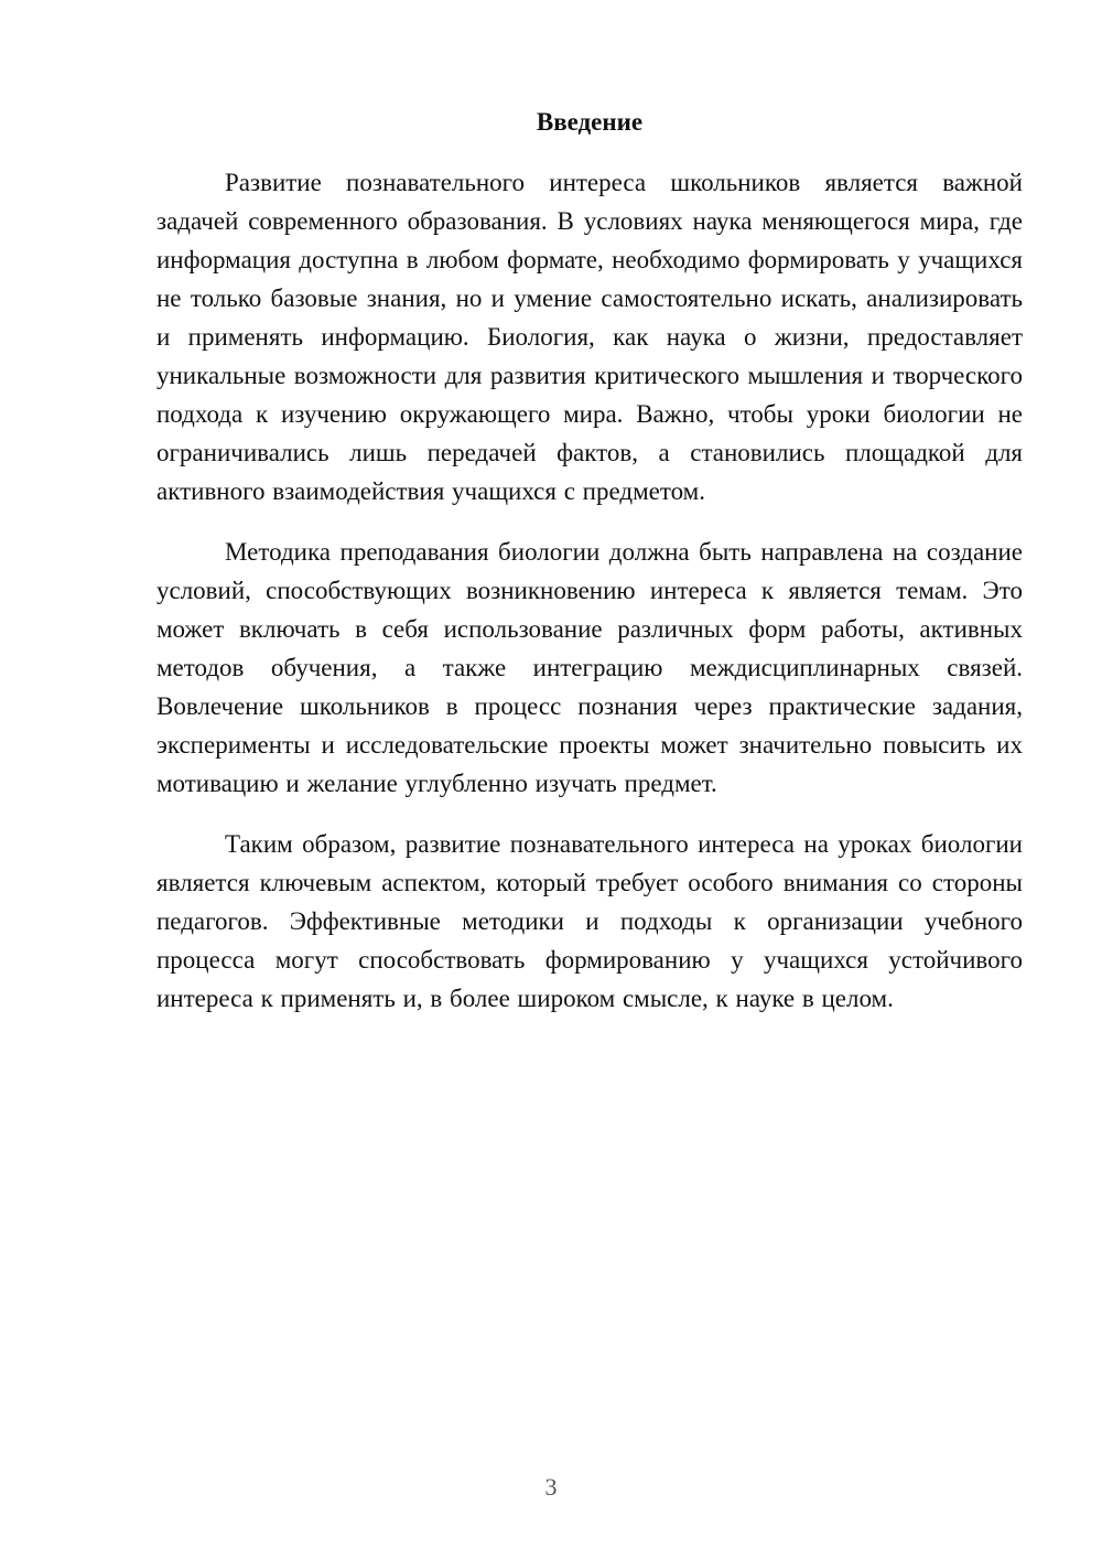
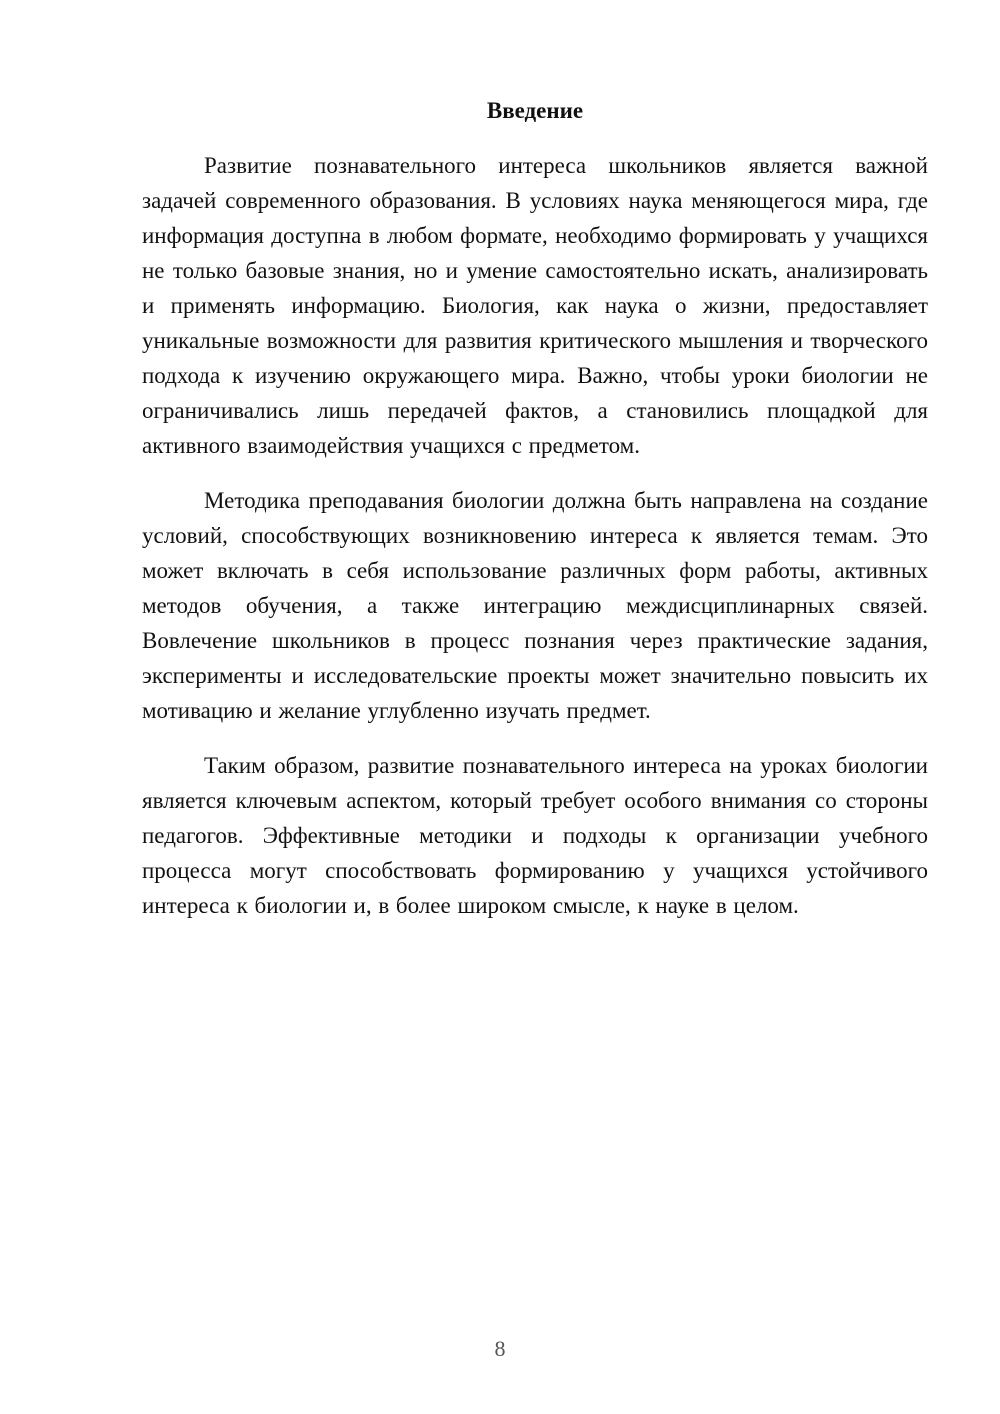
  Введение
  Развитие познавательного интереса школьников является важной задачей современного образования. В условиях наука меняющегося мира, где информация доступна в любом формате, необходимо формировать у учащихся не только базовые знания, но и умение самостоятельно искать, анализировать и применять информацию. Биология, как наука о жизни, предоставляет уникальные возможности для развития критического мышления и творческого подхода к изучению окружающего мира. Важно, чтобы уроки биологии не ограничивались лишь передачей фактов, а становились площадкой для активного взаимодействия учащихся с предметом.
  Методика преподавания биологии должна быть направлена на создание условий, способствующих возникновению интереса к является темам. Это может включать в себя использование различных форм работы, активных методов обучения, а также интеграцию междисциплинарных связей. Вовлечение школьников в процесс познания через практические задания, эксперименты и исследовательские проекты может значительно повысить их мотивацию и желание углубленно изучать предмет.
- Таким образом, развитие познавательного интереса на уроках биологии является ключевым аспектом, который требует особого внимания со стороны педагогов. Эффективные методики и подходы к организации учебного процесса могут способствовать формированию у учащихся устойчивого интереса к применять и, в более широком смысле, к науке в целом.
+ Таким образом, развитие познавательного интереса на уроках биологии является ключевым аспектом, который требует особого внимания со стороны педагогов. Эффективные методики и подходы к организации учебного процесса могут способствовать формированию у учащихся устойчивого интереса к биологии и, в более широком смысле, к науке в целом.
- 3
+ 8
